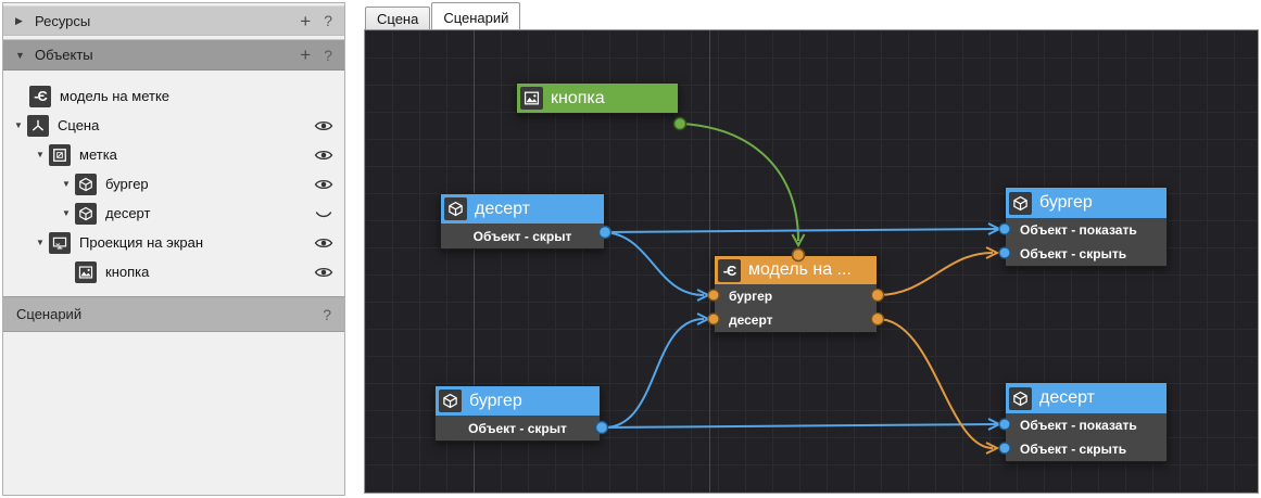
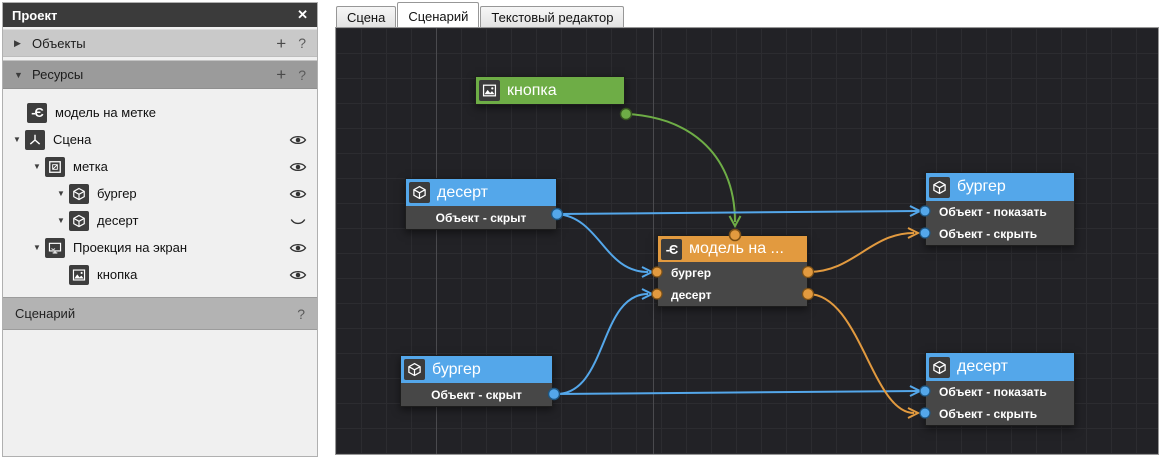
+ Проект
+ ✕
  ▶
- Ресурсы
+ Объекты
  +
  ?
  ▼
- Объекты
+ Ресурсы
  +
  ?
  -Є
  модель на метке
  ▼
  Сцена
  ▼
  метка
  ▼
  бургер
  ▼
  десерт
  ▼
  Проекция на экран
  кнопка
  Сценарий
  ?
  Сцена
  Сценарий
+ Текстовый редактор
  кнопка
  десерт
  Объект - скрыт
  бургер
  Объект - скрыт
  -Є
  модель на ...
  бургер
  десерт
  бургер
  Объект - показать
  Объект - скрыть
  десерт
  Объект - показать
  Объект - скрыть
